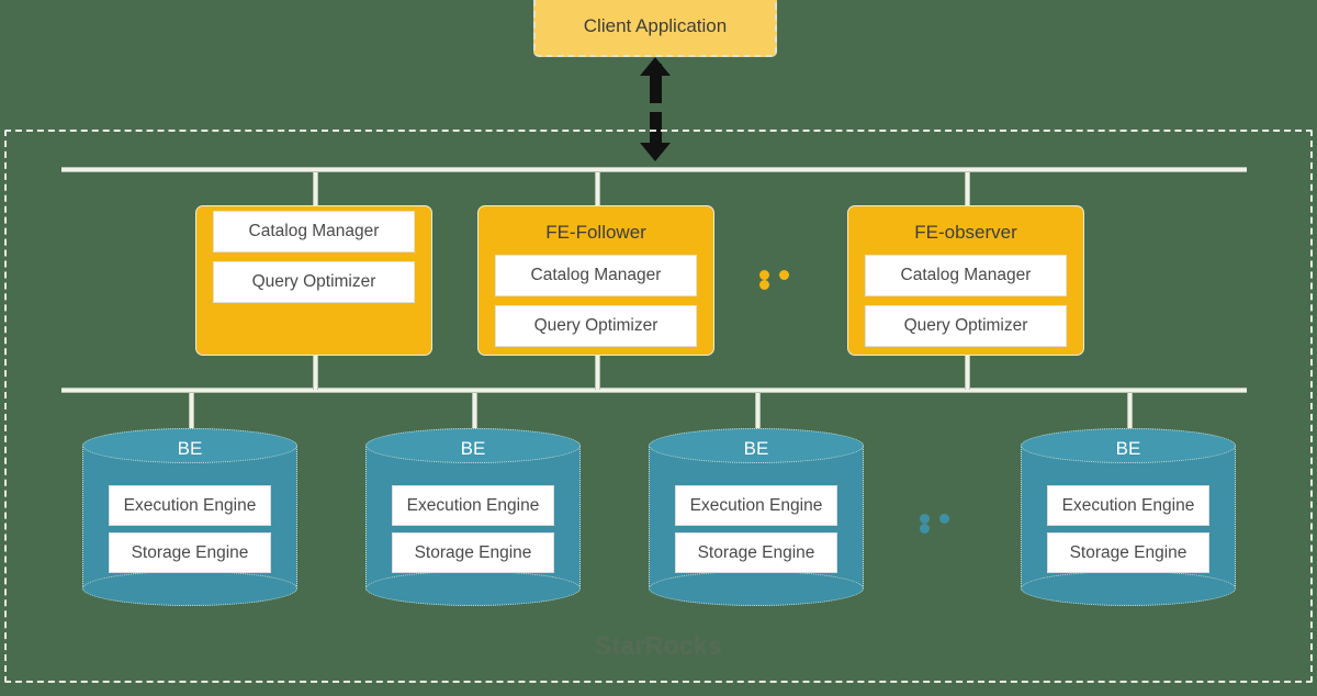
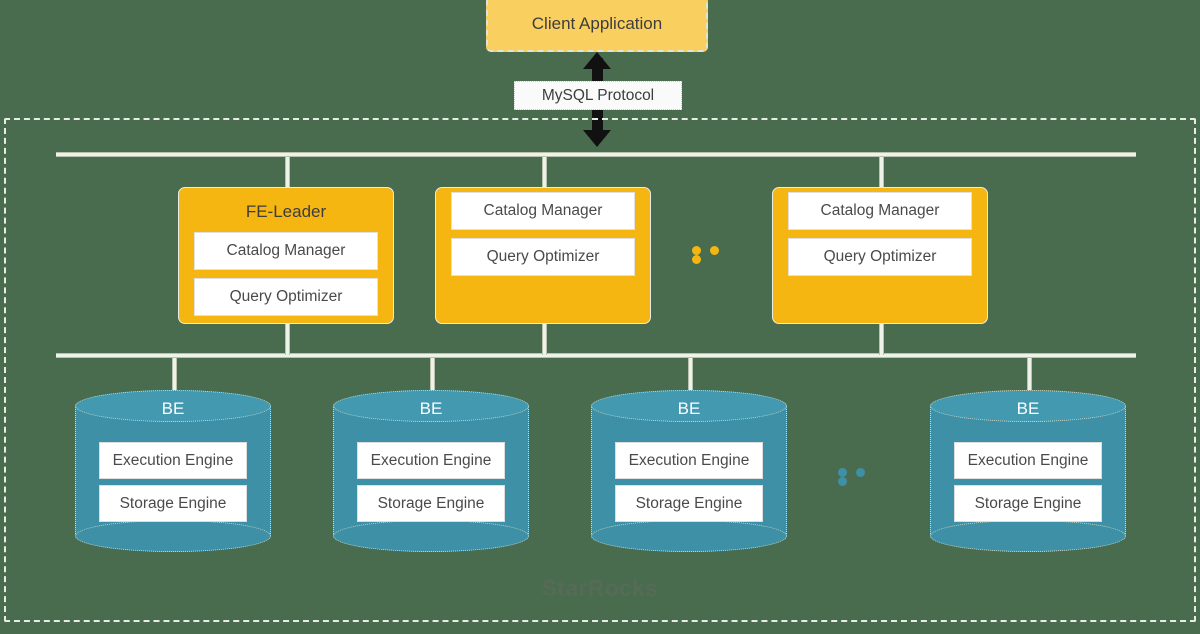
  Client Application
+ MySQL Protocol
+ FE-Leader
  Catalog Manager
  Query Optimizer
- FE-Follower
  Catalog Manager
  Query Optimizer
- FE-observer
  Catalog Manager
  Query Optimizer
  BE
  Execution Engine
  Storage Engine
  BE
  Execution Engine
  Storage Engine
  BE
  Execution Engine
  Storage Engine
  BE
  Execution Engine
  Storage Engine
